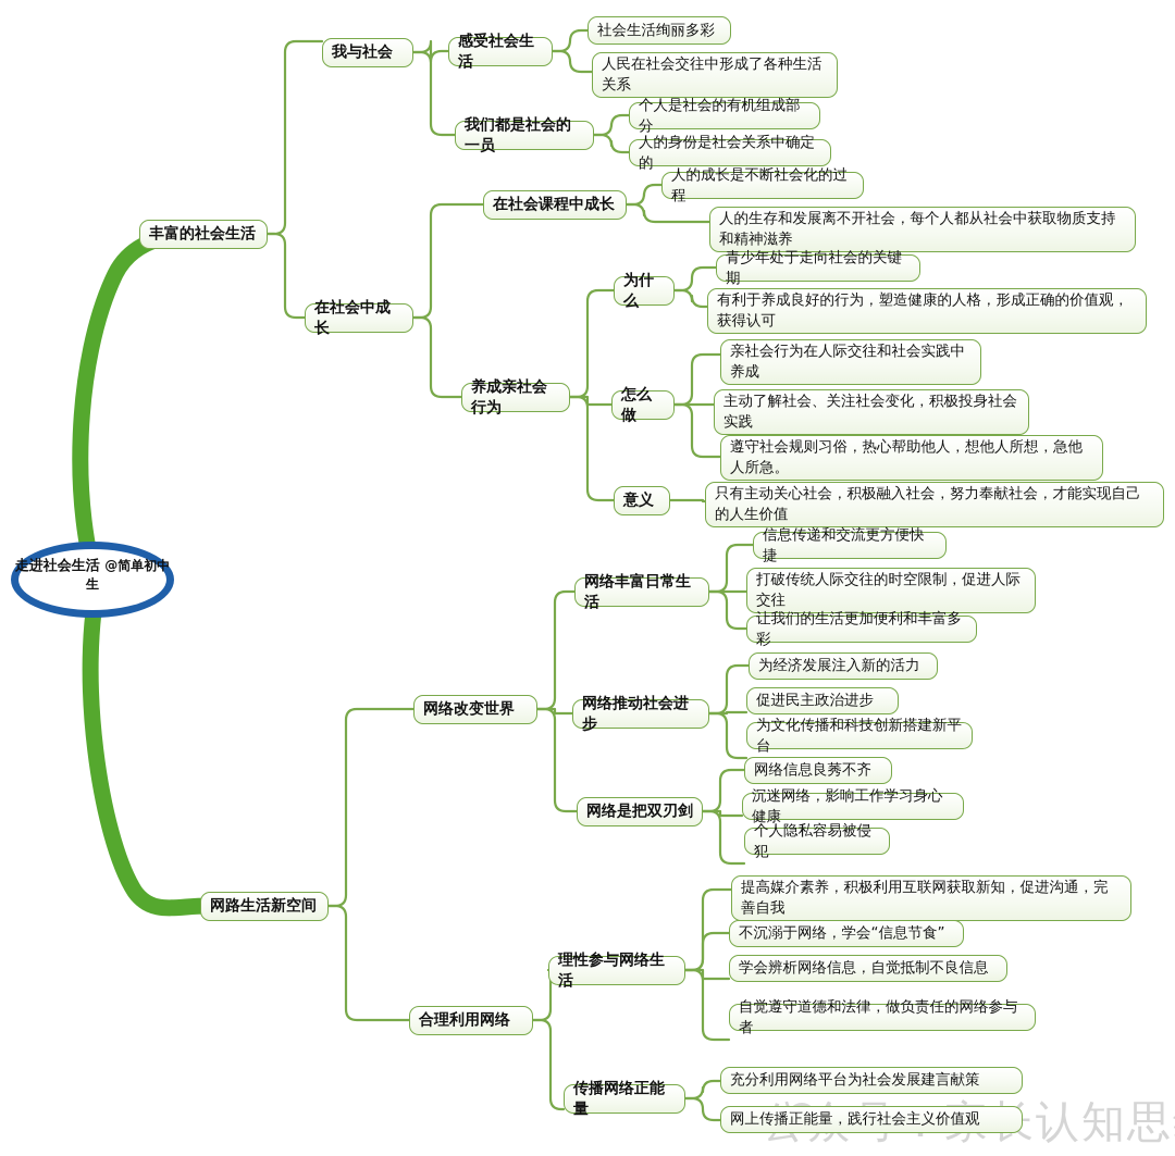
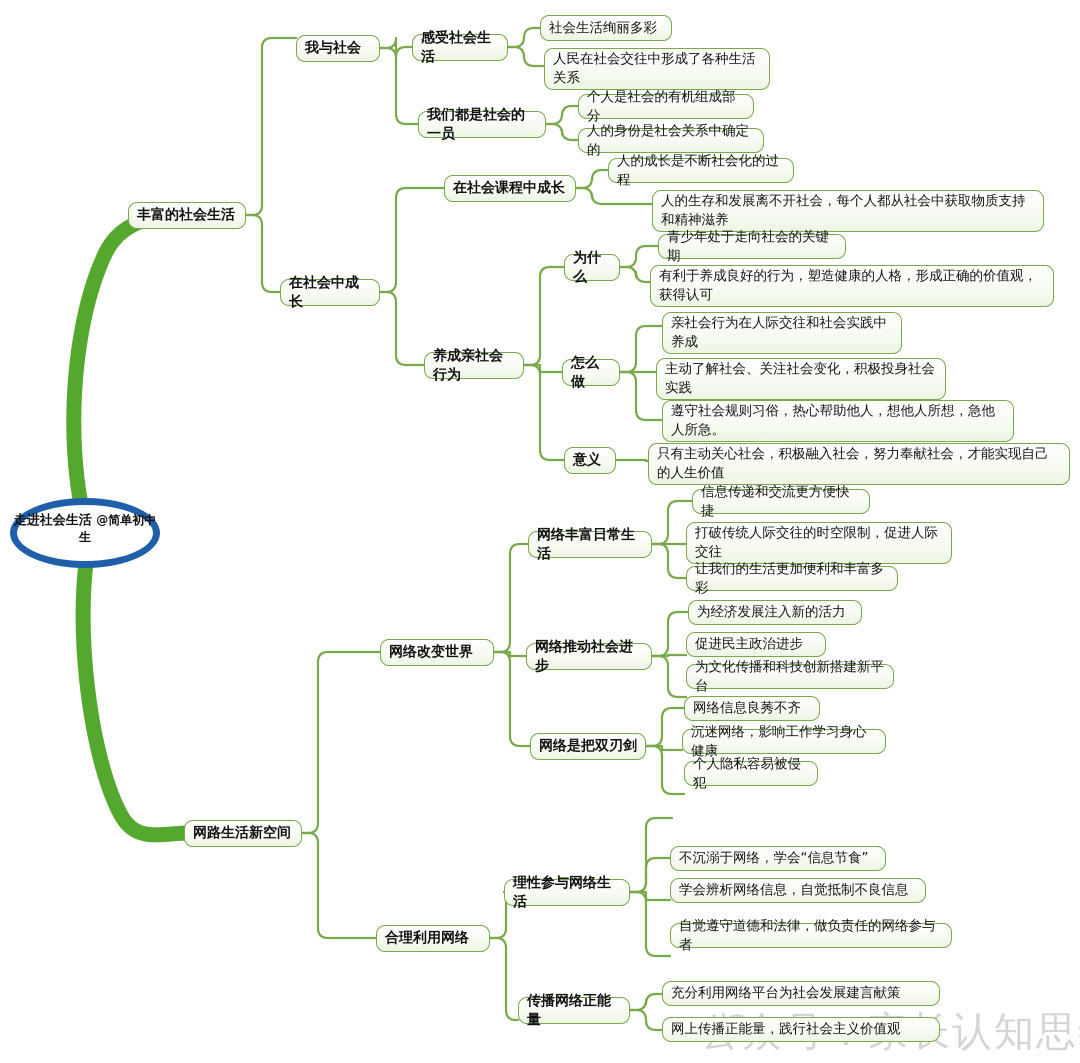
  走进社会生活 @简单初中生
  丰富的社会生活
  网路生活新空间
  我与社会
  在社会中成长
  感受社会生活
  我们都是社会的一员
  在社会课程中成长
  养成亲社会行为
  为什么
  怎么做
  意义
  社会生活绚丽多彩
  人民在社会交往中形成了各种生活关系
  个人是社会的有机组成部分
  人的身份是社会关系中确定的
  人的成长是不断社会化的过程
  人的生存和发展离不开社会，每个人都从社会中获取物质支持和精神滋养
  青少年处于走向社会的关键期
  有利于养成良好的行为，塑造健康的人格，形成正确的价值观，获得认可
  亲社会行为在人际交往和社会实践中养成
  主动了解社会、关注社会变化，积极投身社会实践
  遵守社会规则习俗，热心帮助他人，想他人所想，急他人所急。
  只有主动关心社会，积极融入社会，努力奉献社会，才能实现自己的人生价值
  网络改变世界
  合理利用网络
  网络丰富日常生活
  网络推动社会进步
  网络是把双刃剑
  理性参与网络生活
  传播网络正能量
  信息传递和交流更方便快捷
  打破传统人际交往的时空限制，促进人际交往
  让我们的生活更加便利和丰富多彩
  为经济发展注入新的活力
  促进民主政治进步
  为文化传播和科技创新搭建新平台
  网络信息良莠不齐
  沉迷网络，影响工作学习身心健康
  个人隐私容易被侵犯
- 提高媒介素养，积极利用互联网获取新知，促进沟通，完善自我
  不沉溺于网络，学会“信息节食”
  学会辨析网络信息，自觉抵制不良信息
  自觉遵守道德和法律，做负责任的网络参与者
  充分利用网络平台为社会发展建言献策
  网上传播正能量，践行社会主义价值观
